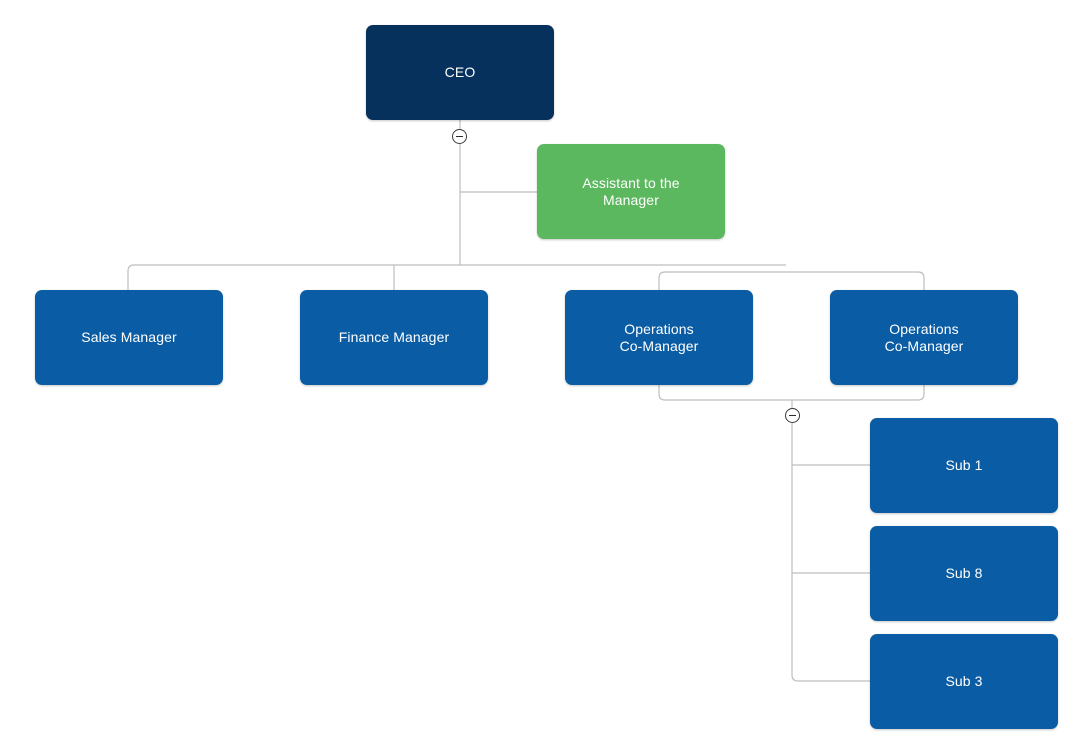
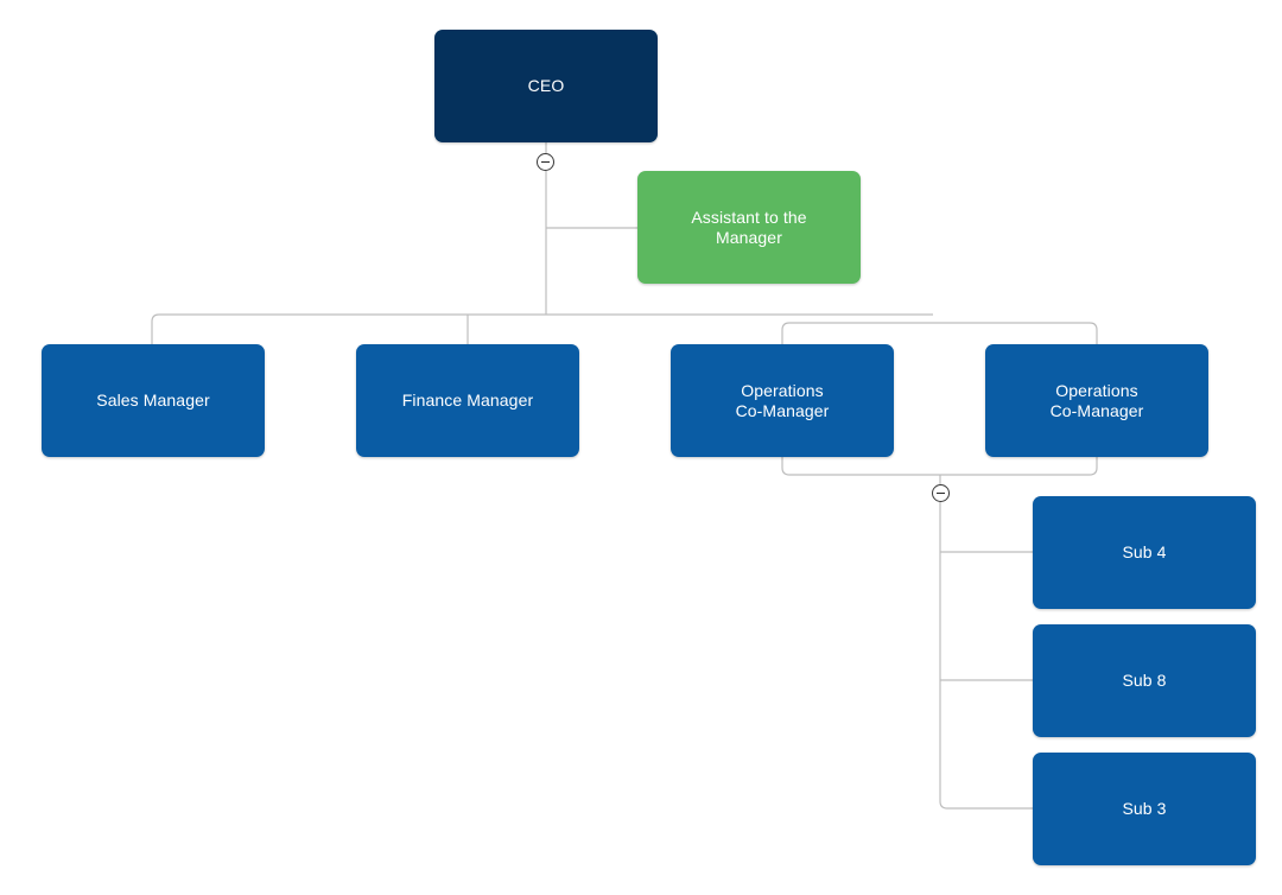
  CEO
  Assistant to the
  Manager
  Sales Manager
  Finance Manager
  Operations
  Co-Manager
  Operations
  Co-Manager
- Sub 1
+ Sub 4
  Sub 8
  Sub 3
